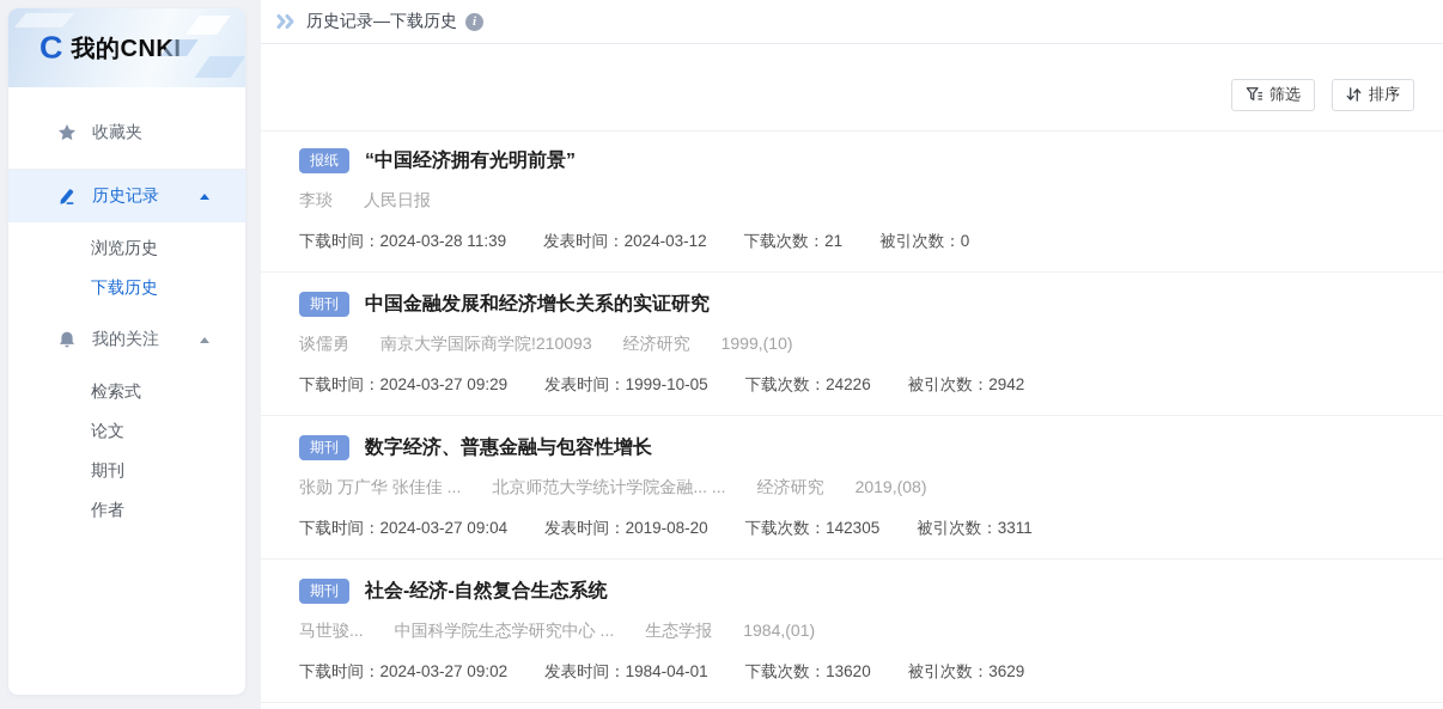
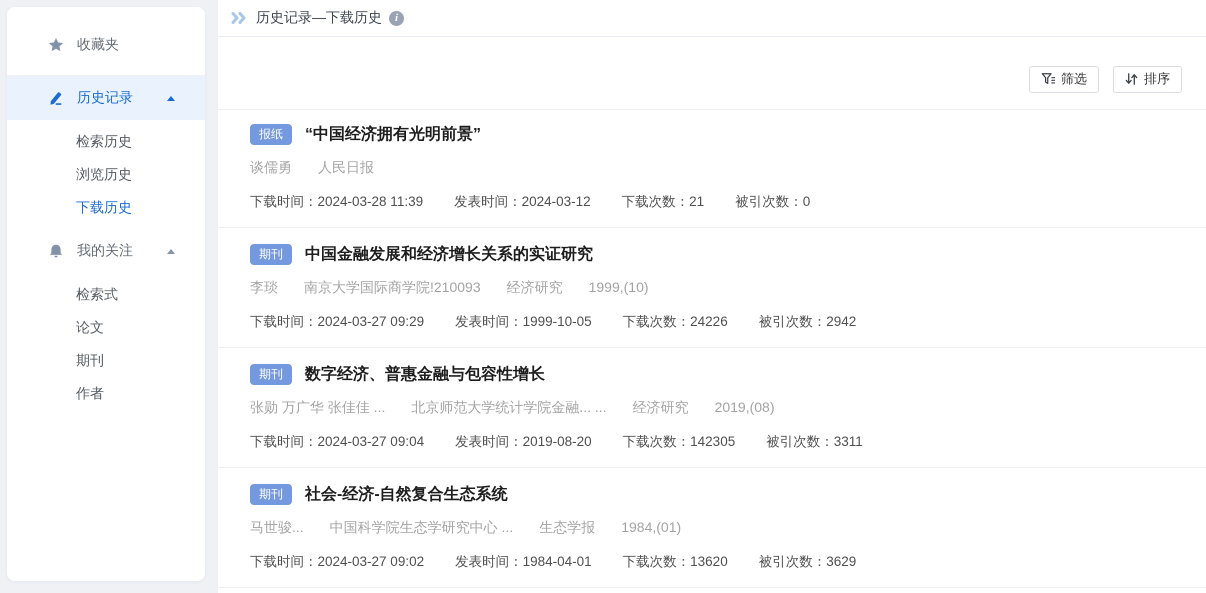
- C
- 我的CNKI
  收藏夹
  历史记录
+ 检索历史
  浏览历史
  下载历史
  我的关注
  检索式
  论文
  期刊
  作者
  历史记录—下载历史
  i
  筛选
  排序
  报纸
  “中国经济拥有光明前景”
- 李琰 人民日报
+ 谈儒勇 人民日报
  下载时间：2024-03-28 11:39 发表时间：2024-03-12 下载次数：21 被引次数：0
  期刊
  中国金融发展和经济增长关系的实证研究
- 谈儒勇 南京大学国际商学院!210093 经济研究 1999,(10)
+ 李琰 南京大学国际商学院!210093 经济研究 1999,(10)
  下载时间：2024-03-27 09:29 发表时间：1999-10-05 下载次数：24226 被引次数：2942
  期刊
  数字经济、普惠金融与包容性增长
  张勋 万广华 张佳佳 ... 北京师范大学统计学院金融... ... 经济研究 2019,(08)
  下载时间：2024-03-27 09:04 发表时间：2019-08-20 下载次数：142305 被引次数：3311
  期刊
  社会-经济-自然复合生态系统
  马世骏... 中国科学院生态学研究中心 ... 生态学报 1984,(01)
  下载时间：2024-03-27 09:02 发表时间：1984-04-01 下载次数：13620 被引次数：3629
